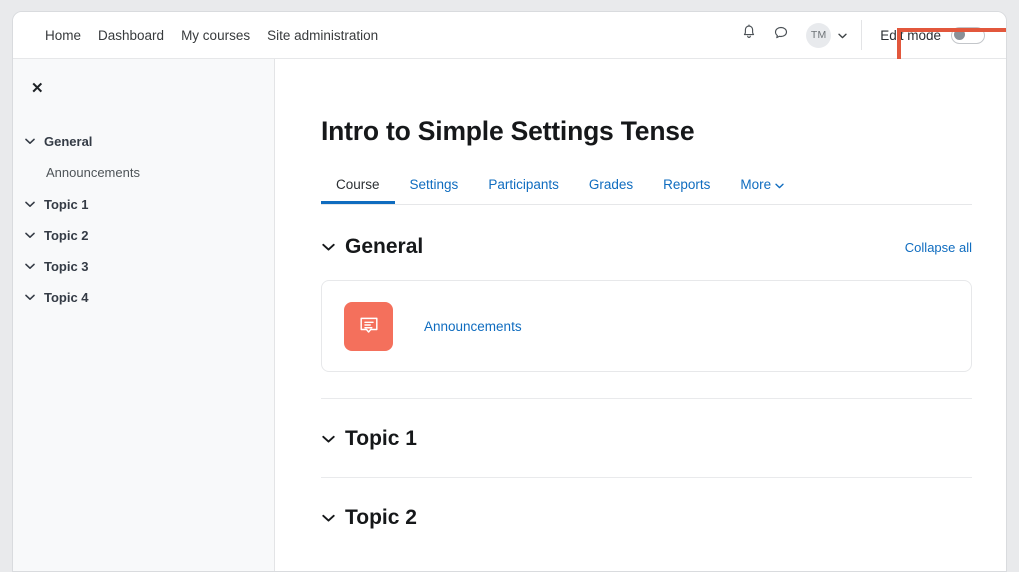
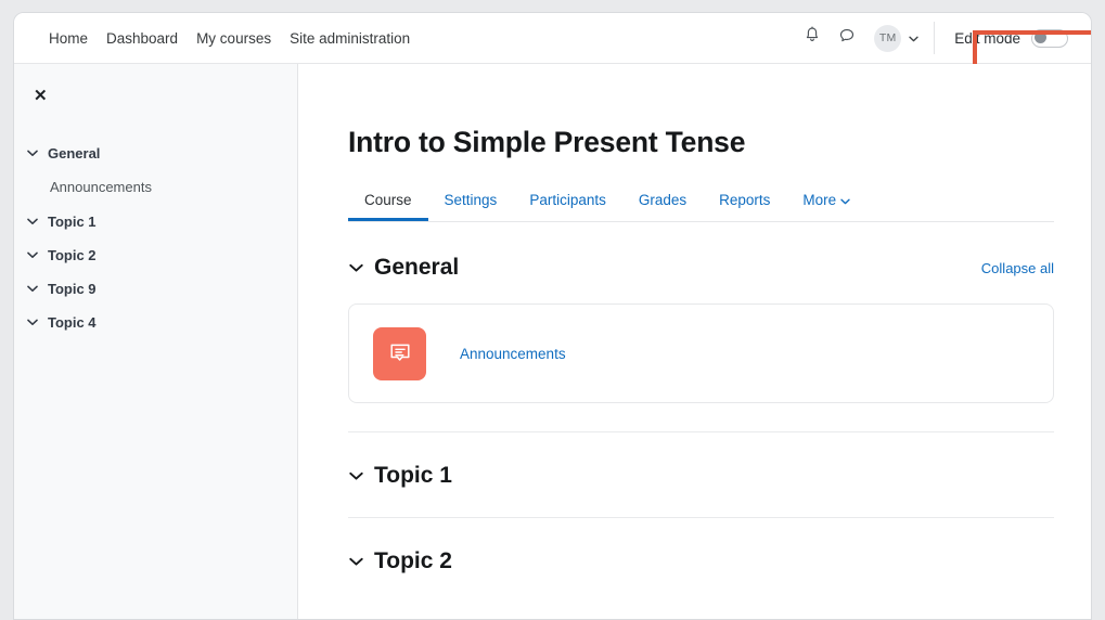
  Home
  Dashboard
  My courses
  Site administration
  TM
  Edit mode
  ✕
  General
  Announcements
  Topic 1
  Topic 2
- Topic 3
+ Topic 9
  Topic 4
- Intro to Simple Settings Tense
+ Intro to Simple Present Tense
  Course
  Settings
  Participants
  Grades
  Reports
  More
  General
  Collapse all
  Announcements
  Topic 1
  Topic 2
